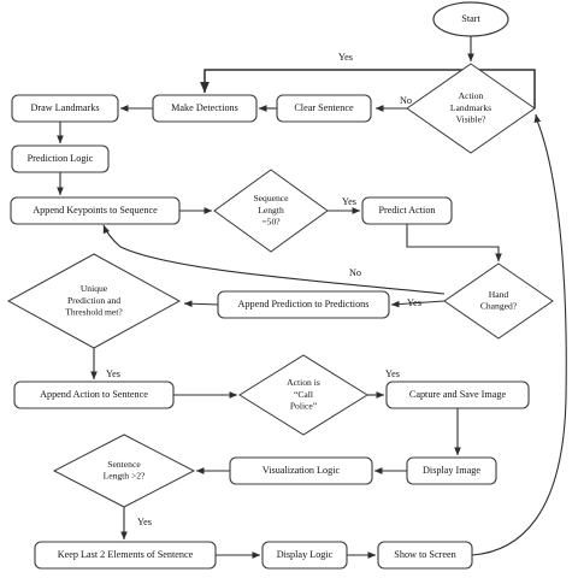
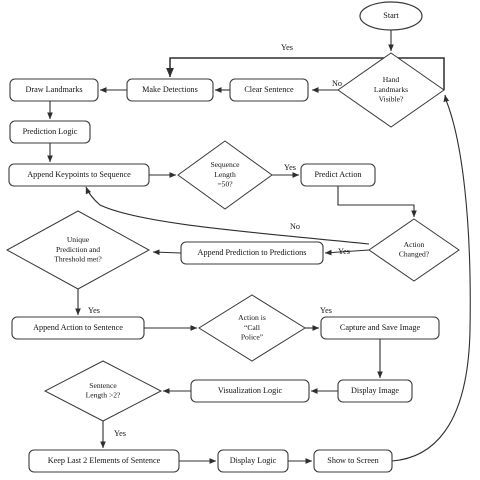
  Start
- Action
+ Hand
  Landmarks
  Visible?
  Clear Sentence
  Make Detections
  Draw Landmarks
  Prediction Logic
  Append Keypoints to Sequence
  Sequence
  Length
  =50?
  Predict Action
- Hand
+ Action
  Changed?
  Append Prediction to Predictions
  Unique
  Prediction and
  Threshold met?
  Append Action to Sentence
  Action is
  “Call
  Police”
  Capture and Save Image
  Display Image
  Visualization Logic
  Sentence
  Length >2?
  Keep Last 2 Elements of Sentence
  Display Logic
  Show to Screen
  Yes
  No
  Yes
  No
  Yes
  Yes
  Yes
  Yes
